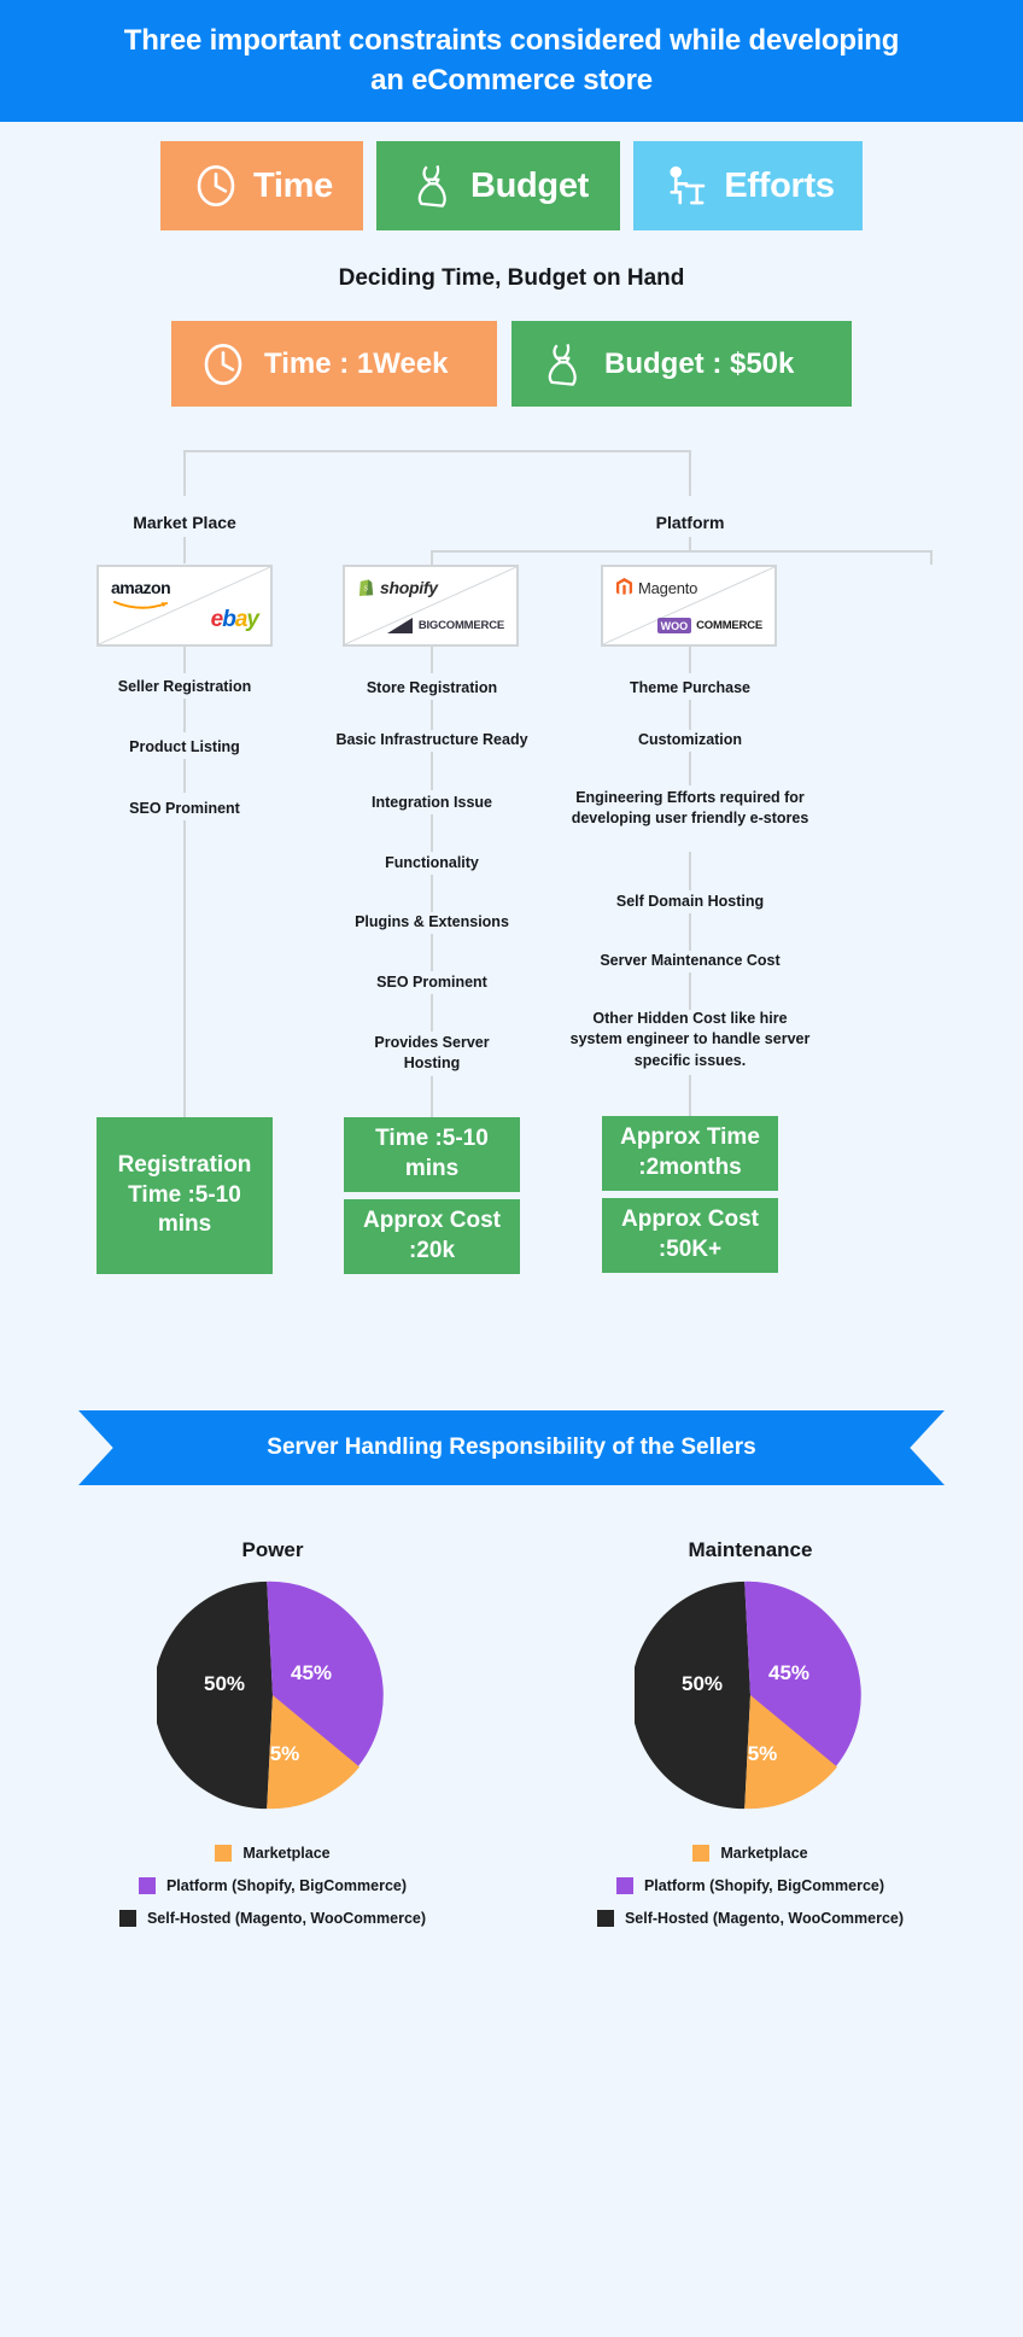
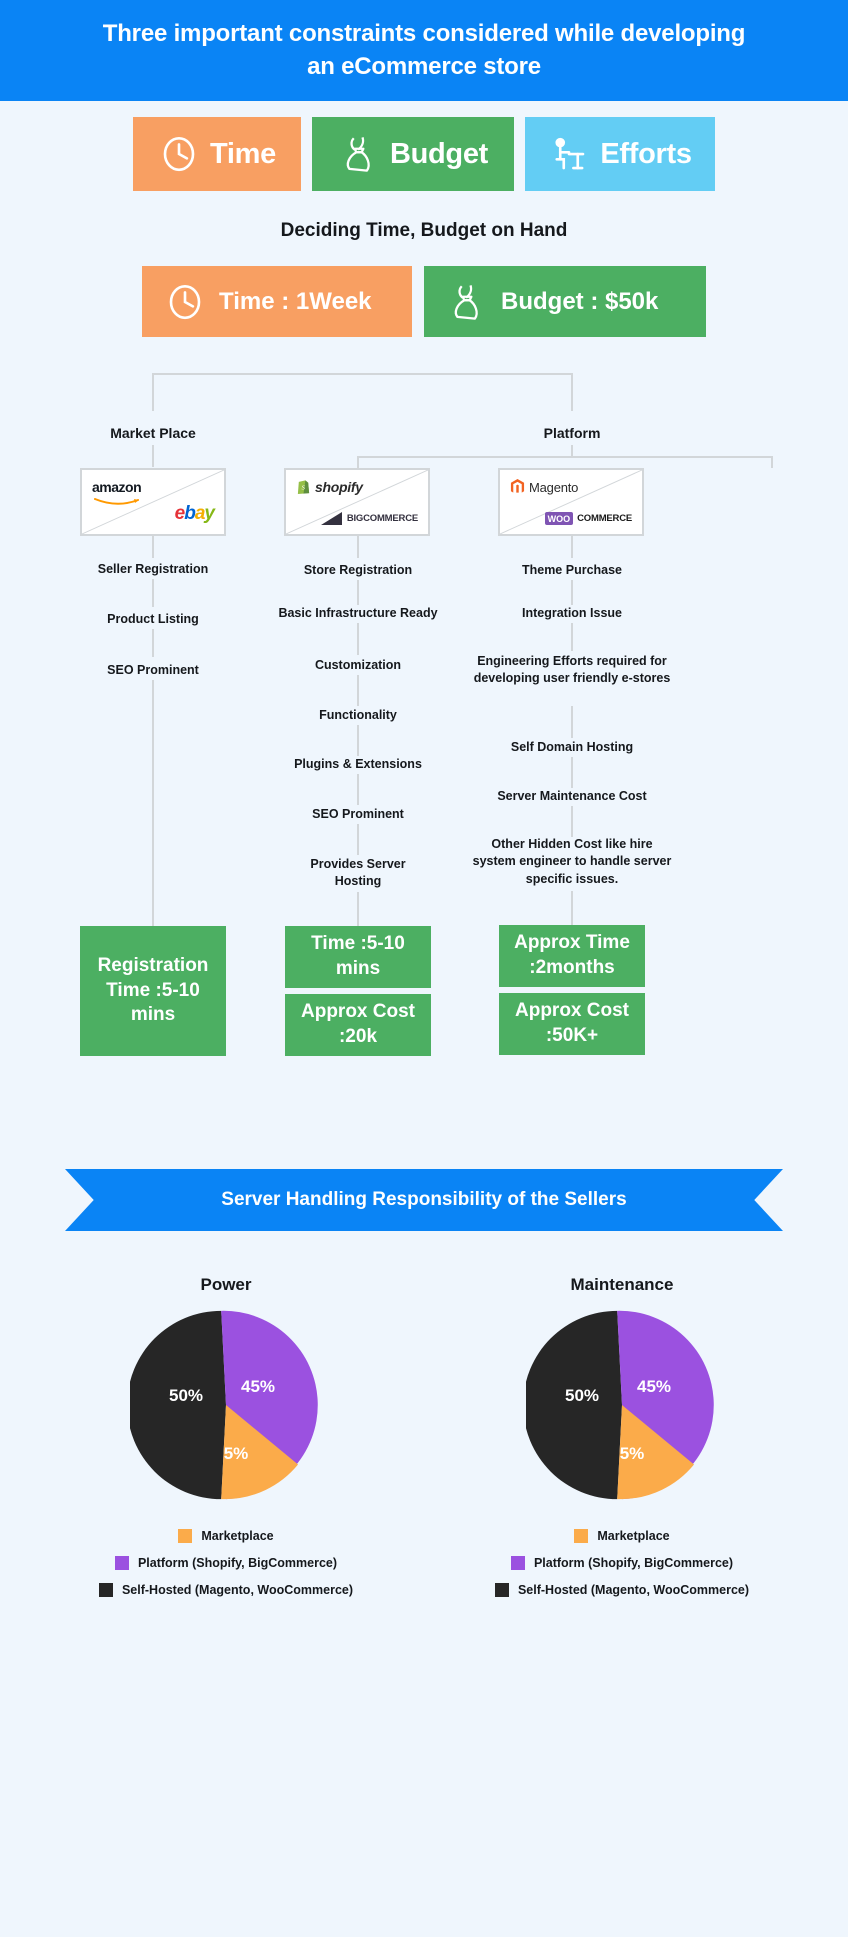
  Three important constraints considered while developing an eCommerce store
  Time
  Budget
  Efforts
  Deciding Time, Budget on Hand
  Time : 1Week
  Budget : $50k
  Market Place
  Platform
  amazon
  ebay
  shopify
  BIGCOMMERCE
  Magento
  WOO
  COMMERCE
  Seller Registration
  Product Listing
  SEO Prominent
  Registration Time :5-10 mins
  Store Registration
  Basic Infrastructure Ready
- Integration Issue
+ Customization
  Functionality
  Plugins & Extensions
  SEO Prominent
  Provides Server Hosting
  Time :5-10 mins
  Approx Cost :20k
  Theme Purchase
- Customization
+ Integration Issue
  Engineering Efforts required for developing user friendly e-stores
  Self Domain Hosting
  Server Maintenance Cost
  Other Hidden Cost like hire system engineer to handle server specific issues.
  Approx Time :2months
  Approx Cost :50K+
  Server Handling Responsibility of the Sellers
  Power
  50%
  45%
  5%
  Marketplace
  Platform (Shopify, BigCommerce)
  Self-Hosted (Magento, WooCommerce)
  Maintenance
  50%
  45%
  5%
  Marketplace
  Platform (Shopify, BigCommerce)
  Self-Hosted (Magento, WooCommerce)
